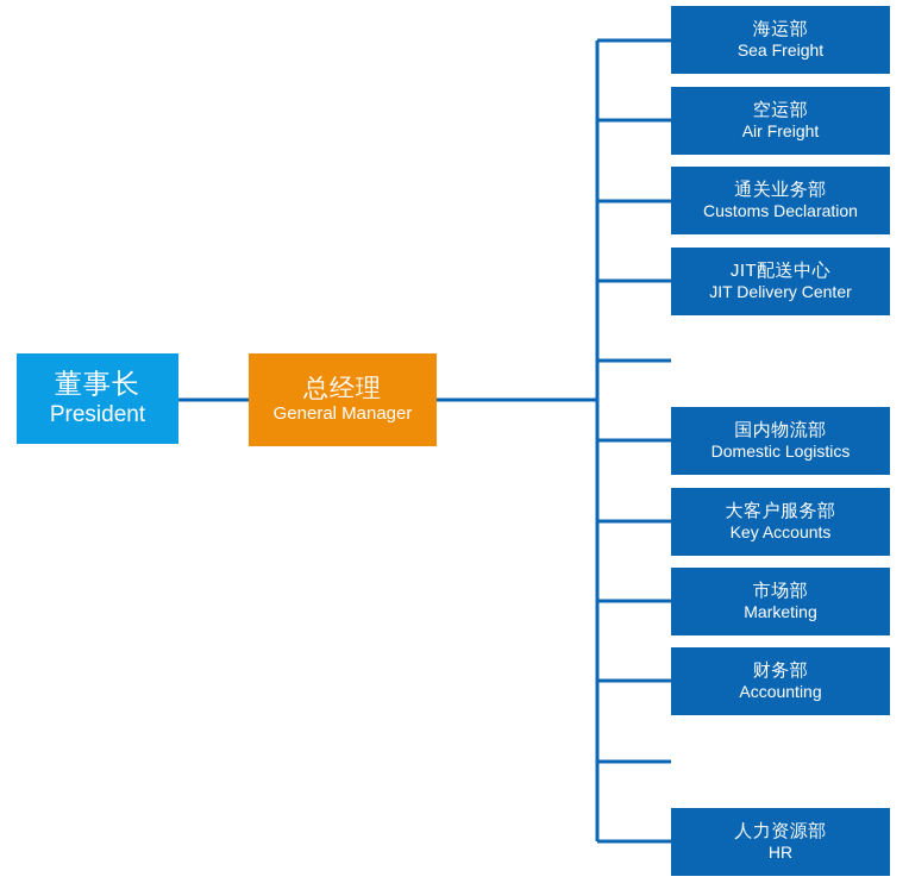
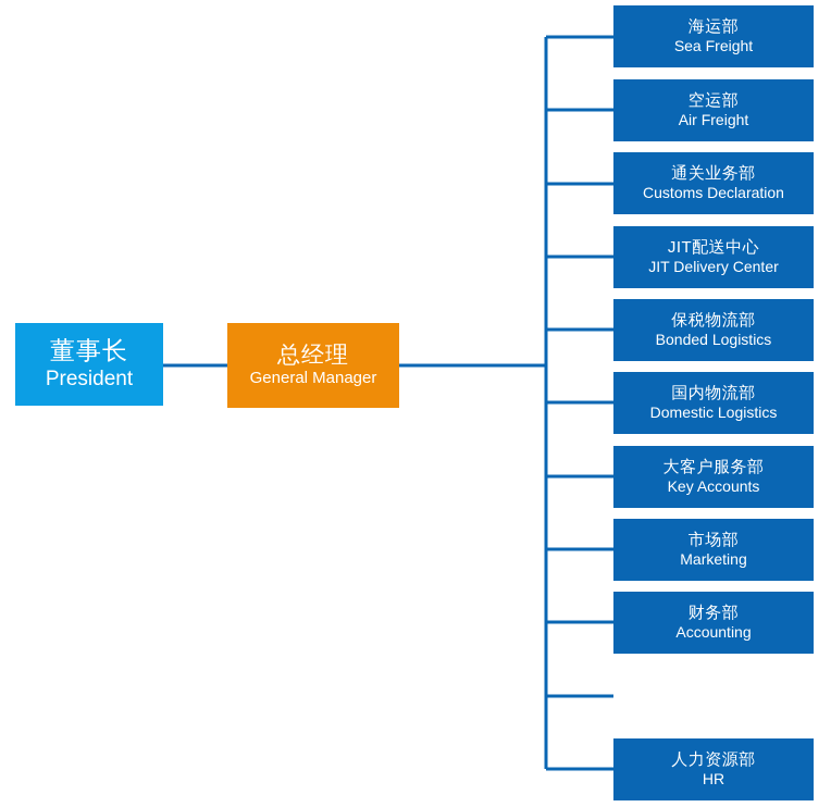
  董事长
  President
  总经理
  General Manager
  海运部
  Sea Freight
  空运部
  Air Freight
  通关业务部
  Customs Declaration
  JIT配送中心
  JIT Delivery Center
+ 保税物流部
+ Bonded Logistics
  国内物流部
  Domestic Logistics
  大客户服务部
  Key Accounts
  市场部
  Marketing
  财务部
  Accounting
  人力资源部
  HR
